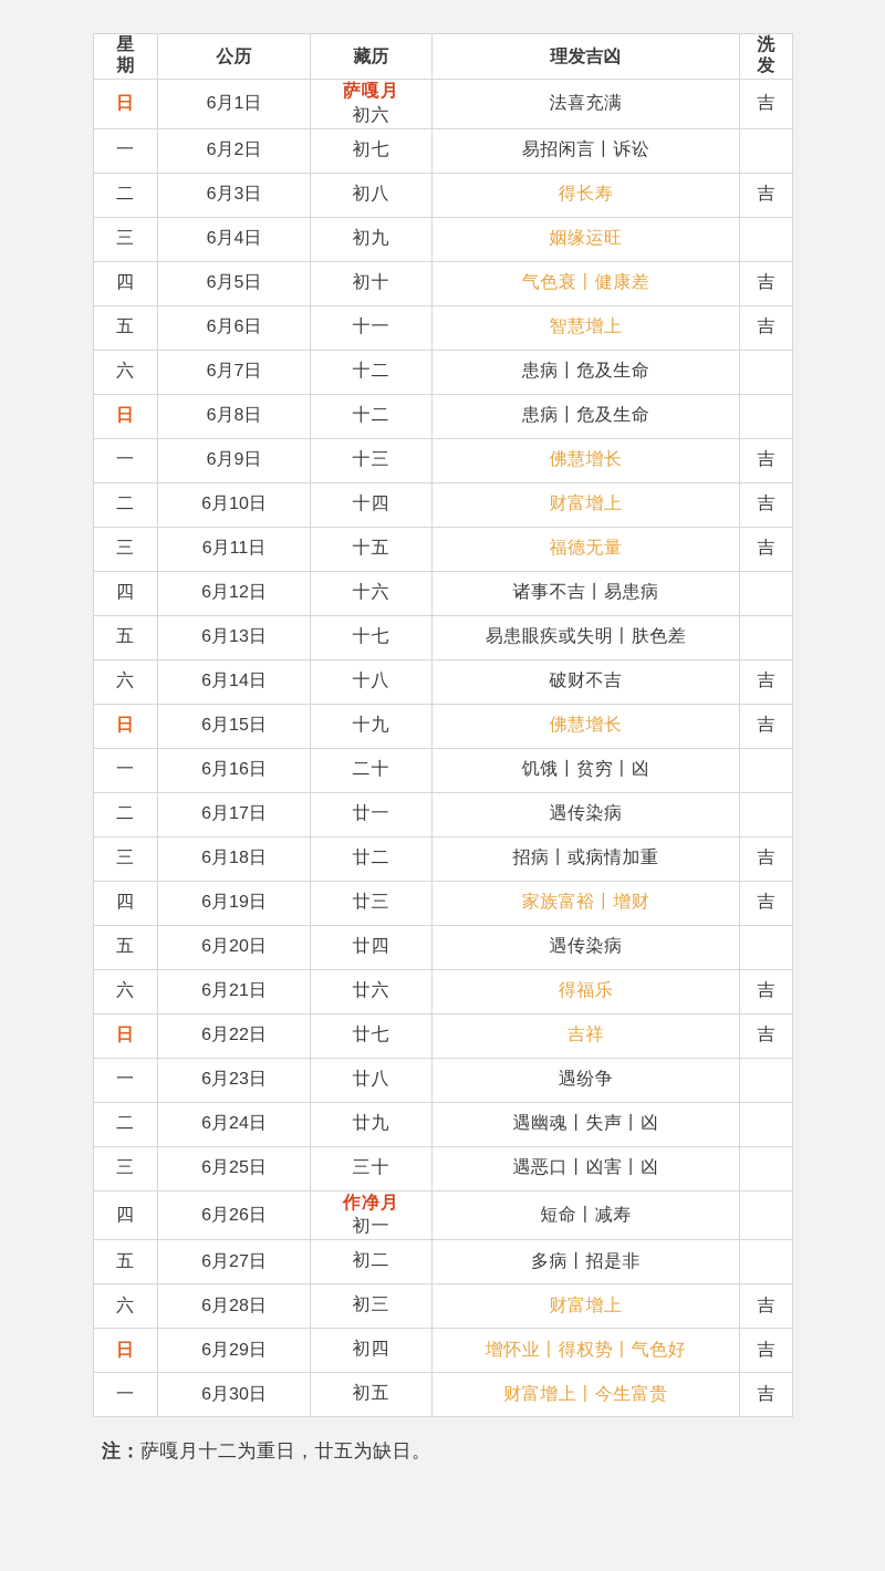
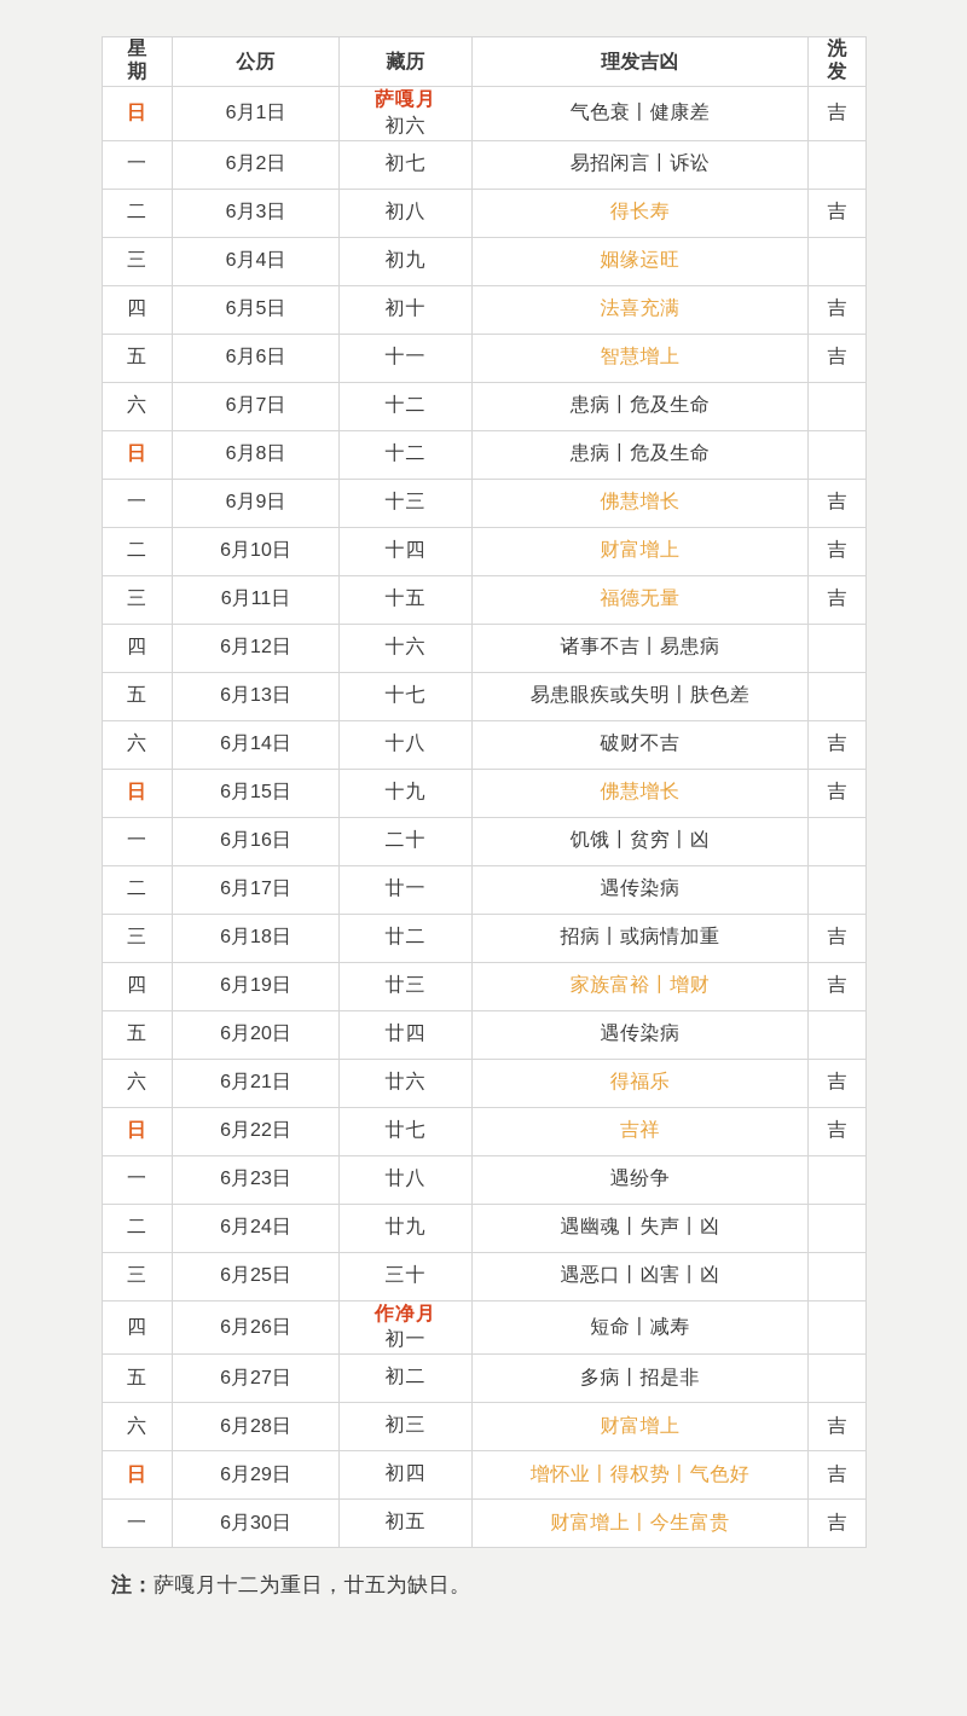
  星期	公历	藏历	理发吉凶	洗发
- 日	6月1日	萨嘎月初六	法喜充满	吉
+ 日	6月1日	萨嘎月初六	气色衰丨健康差	吉
  一	6月2日	初七	易招闲言丨诉讼
  二	6月3日	初八	得长寿	吉
  三	6月4日	初九	姻缘运旺
- 四	6月5日	初十	气色衰丨健康差	吉
+ 四	6月5日	初十	法喜充满	吉
  五	6月6日	十一	智慧增上	吉
  六	6月7日	十二	患病丨危及生命
  日	6月8日	十二	患病丨危及生命
  一	6月9日	十三	佛慧增长	吉
  二	6月10日	十四	财富增上	吉
  三	6月11日	十五	福德无量	吉
  四	6月12日	十六	诸事不吉丨易患病
  五	6月13日	十七	易患眼疾或失明丨肤色差
  六	6月14日	十八	破财不吉	吉
  日	6月15日	十九	佛慧增长	吉
  一	6月16日	二十	饥饿丨贫穷丨凶
  二	6月17日	廿一	遇传染病
  三	6月18日	廿二	招病丨或病情加重	吉
  四	6月19日	廿三	家族富裕丨增财	吉
  五	6月20日	廿四	遇传染病
  六	6月21日	廿六	得福乐	吉
  日	6月22日	廿七	吉祥	吉
  一	6月23日	廿八	遇纷争
  二	6月24日	廿九	遇幽魂丨失声丨凶
  三	6月25日	三十	遇恶口丨凶害丨凶
  四	6月26日	作净月初一	短命丨减寿
  五	6月27日	初二	多病丨招是非
  六	6月28日	初三	财富增上	吉
  日	6月29日	初四	增怀业丨得权势丨气色好	吉
  一	6月30日	初五	财富增上丨今生富贵	吉
  注：萨嘎月十二为重日，廿五为缺日。
